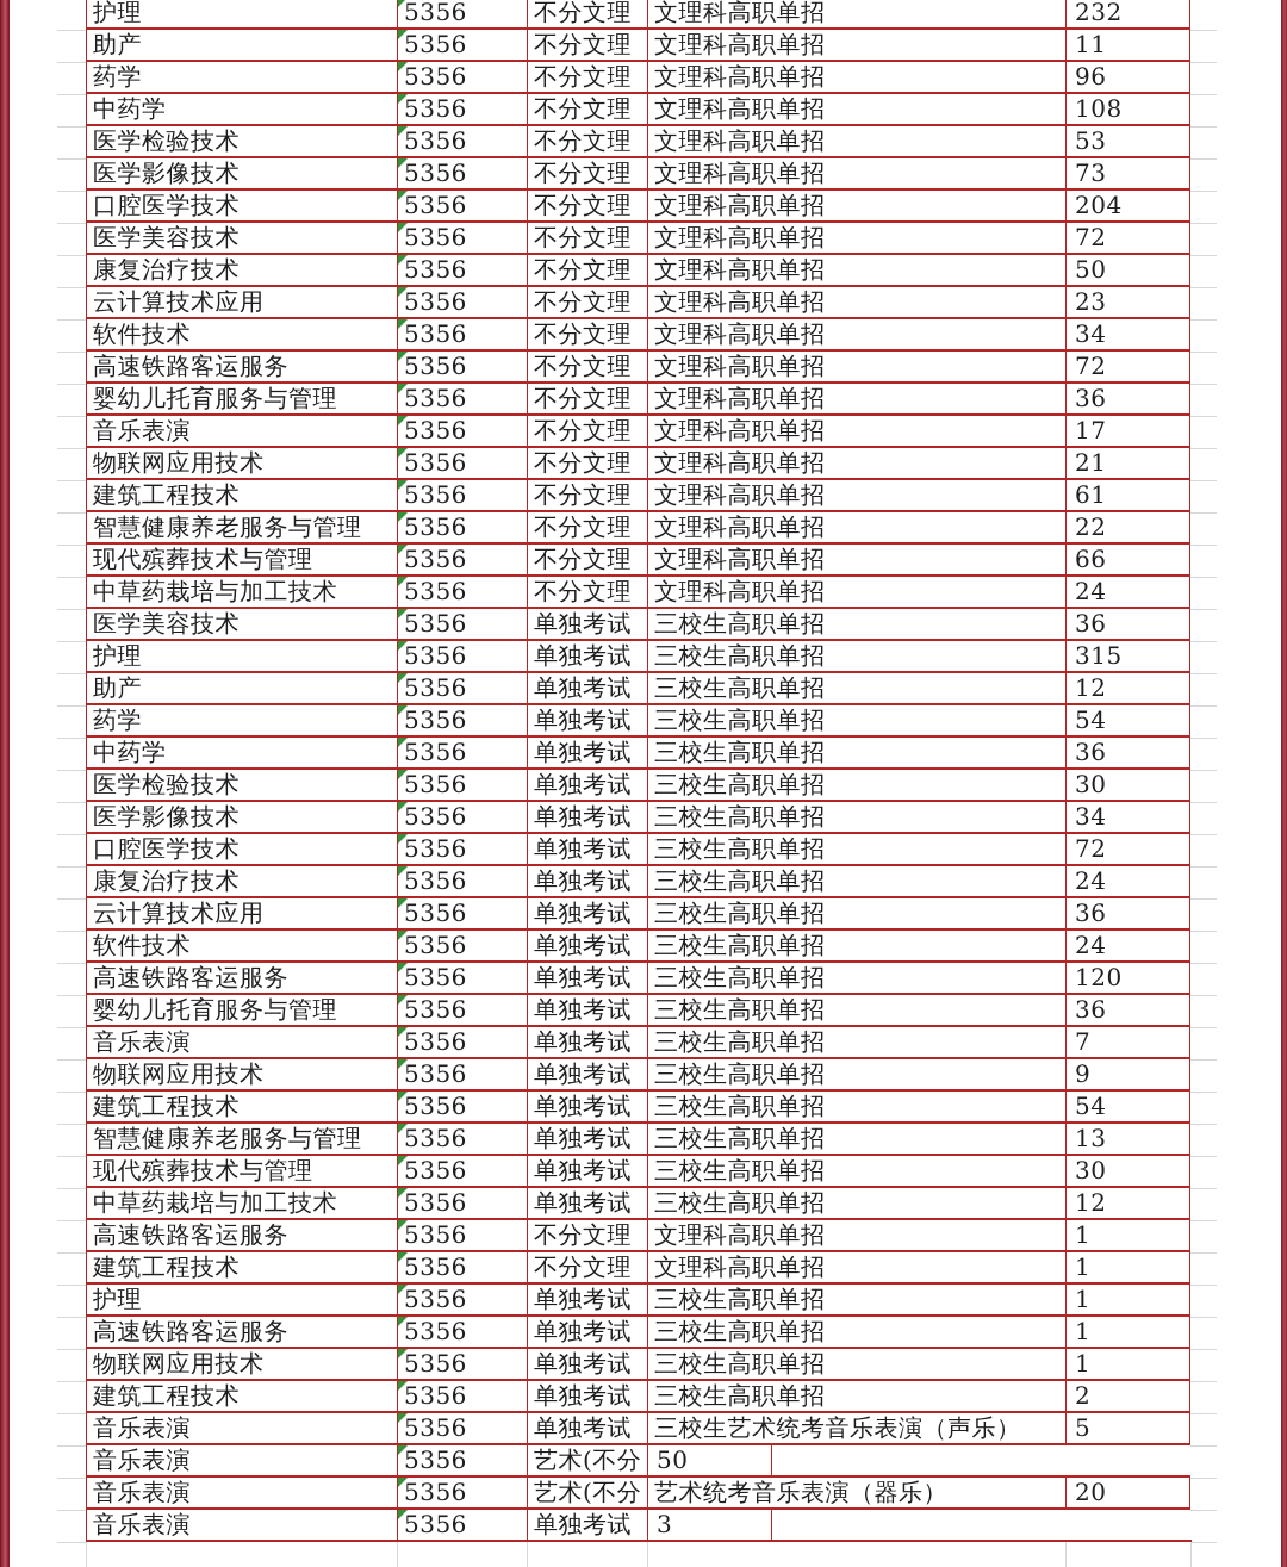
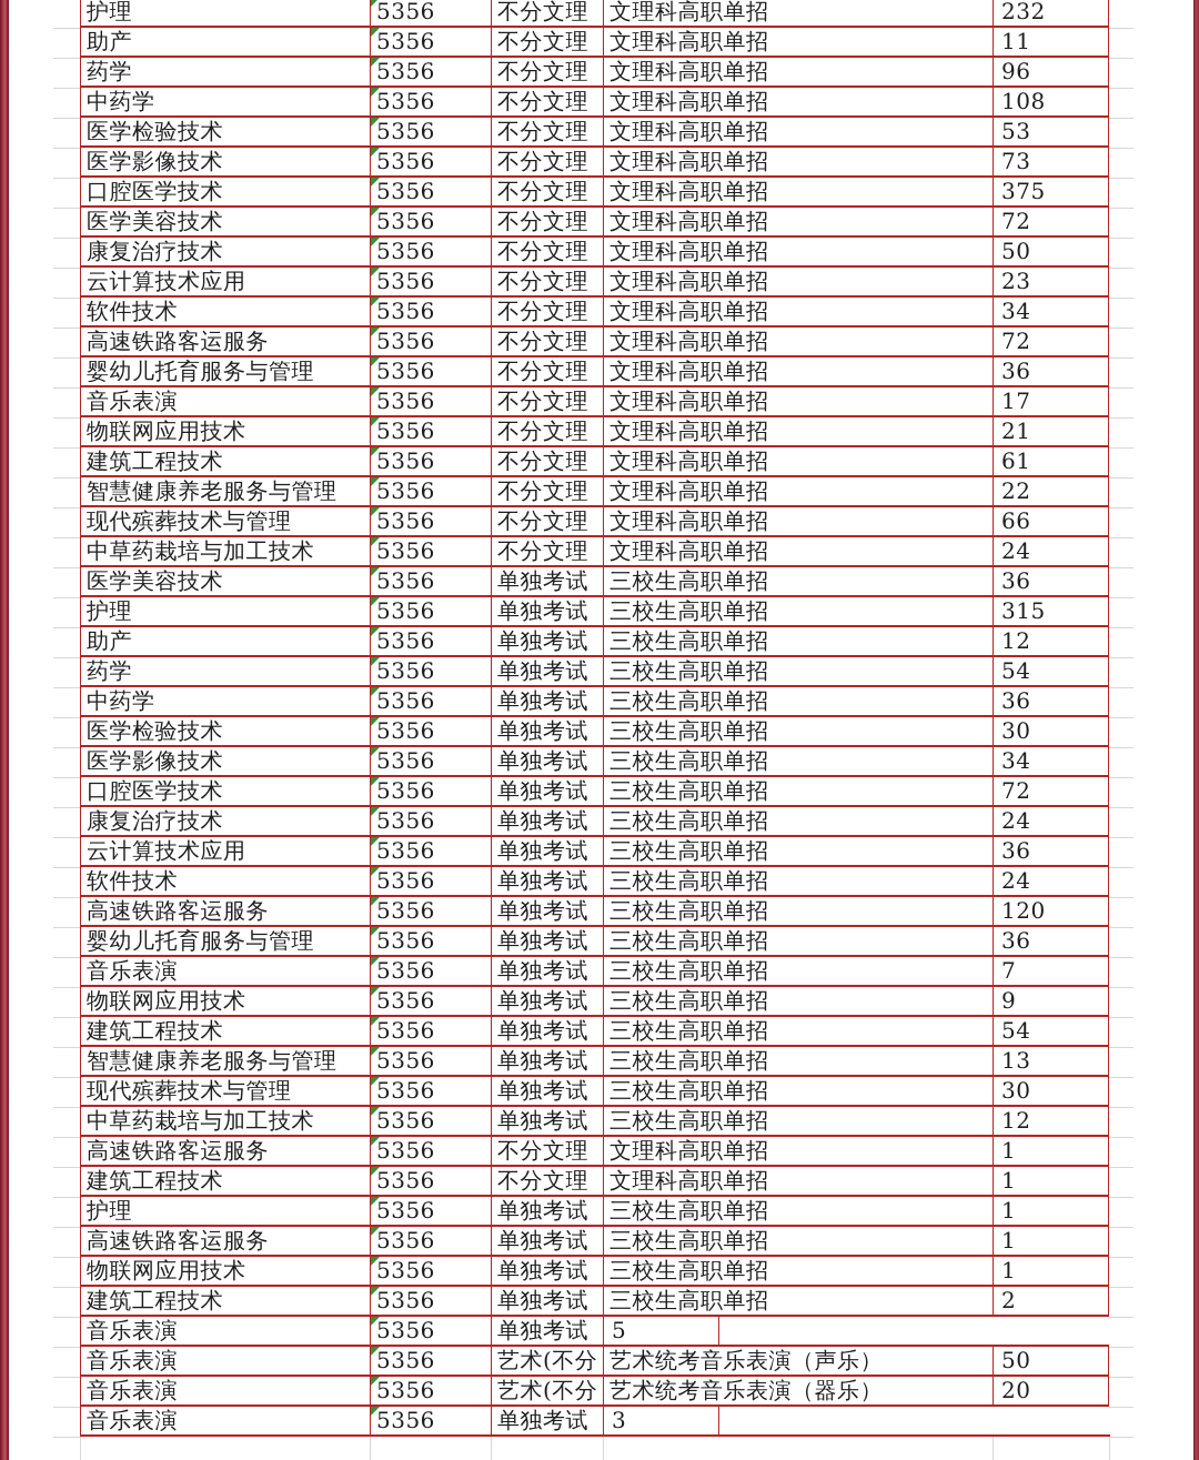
  护理
  5356
  不分文理
  文理科高职单招
  232
  助产
  5356
  不分文理
  文理科高职单招
  11
  药学
  5356
  不分文理
  文理科高职单招
  96
  中药学
  5356
  不分文理
  文理科高职单招
  108
  医学检验技术
  5356
  不分文理
  文理科高职单招
  53
  医学影像技术
  5356
  不分文理
  文理科高职单招
  73
  口腔医学技术
  5356
  不分文理
  文理科高职单招
- 204
+ 375
  医学美容技术
  5356
  不分文理
  文理科高职单招
  72
  康复治疗技术
  5356
  不分文理
  文理科高职单招
  50
  云计算技术应用
  5356
  不分文理
  文理科高职单招
  23
  软件技术
  5356
  不分文理
  文理科高职单招
  34
  高速铁路客运服务
  5356
  不分文理
  文理科高职单招
  72
  婴幼儿托育服务与管理
  5356
  不分文理
  文理科高职单招
  36
  音乐表演
  5356
  不分文理
  文理科高职单招
  17
  物联网应用技术
  5356
  不分文理
  文理科高职单招
  21
  建筑工程技术
  5356
  不分文理
  文理科高职单招
  61
  智慧健康养老服务与管理
  5356
  不分文理
  文理科高职单招
  22
  现代殡葬技术与管理
  5356
  不分文理
  文理科高职单招
  66
  中草药栽培与加工技术
  5356
  不分文理
  文理科高职单招
  24
  医学美容技术
  5356
  单独考试
  三校生高职单招
  36
  护理
  5356
  单独考试
  三校生高职单招
  315
  助产
  5356
  单独考试
  三校生高职单招
  12
  药学
  5356
  单独考试
  三校生高职单招
  54
  中药学
  5356
  单独考试
  三校生高职单招
  36
  医学检验技术
  5356
  单独考试
  三校生高职单招
  30
  医学影像技术
  5356
  单独考试
  三校生高职单招
  34
  口腔医学技术
  5356
  单独考试
  三校生高职单招
  72
  康复治疗技术
  5356
  单独考试
  三校生高职单招
  24
  云计算技术应用
  5356
  单独考试
  三校生高职单招
  36
  软件技术
  5356
  单独考试
  三校生高职单招
  24
  高速铁路客运服务
  5356
  单独考试
  三校生高职单招
  120
  婴幼儿托育服务与管理
  5356
  单独考试
  三校生高职单招
  36
  音乐表演
  5356
  单独考试
  三校生高职单招
  7
  物联网应用技术
  5356
  单独考试
  三校生高职单招
  9
  建筑工程技术
  5356
  单独考试
  三校生高职单招
  54
  智慧健康养老服务与管理
  5356
  单独考试
  三校生高职单招
  13
  现代殡葬技术与管理
  5356
  单独考试
  三校生高职单招
  30
  中草药栽培与加工技术
  5356
  单独考试
  三校生高职单招
  12
  高速铁路客运服务
  5356
  不分文理
  文理科高职单招
  1
  建筑工程技术
  5356
  不分文理
  文理科高职单招
  1
  护理
  5356
  单独考试
  三校生高职单招
  1
  高速铁路客运服务
  5356
  单独考试
  三校生高职单招
  1
  物联网应用技术
  5356
  单独考试
  三校生高职单招
  1
  建筑工程技术
  5356
  单独考试
  三校生高职单招
  2
  音乐表演
  5356
  单独考试
- 三校生艺术统考音乐表演（声乐）
  5
  音乐表演
  5356
  艺术(不分
+ 艺术统考音乐表演（声乐）
  50
  音乐表演
  5356
  艺术(不分
  艺术统考音乐表演（器乐）
  20
  音乐表演
  5356
  单独考试
  3
